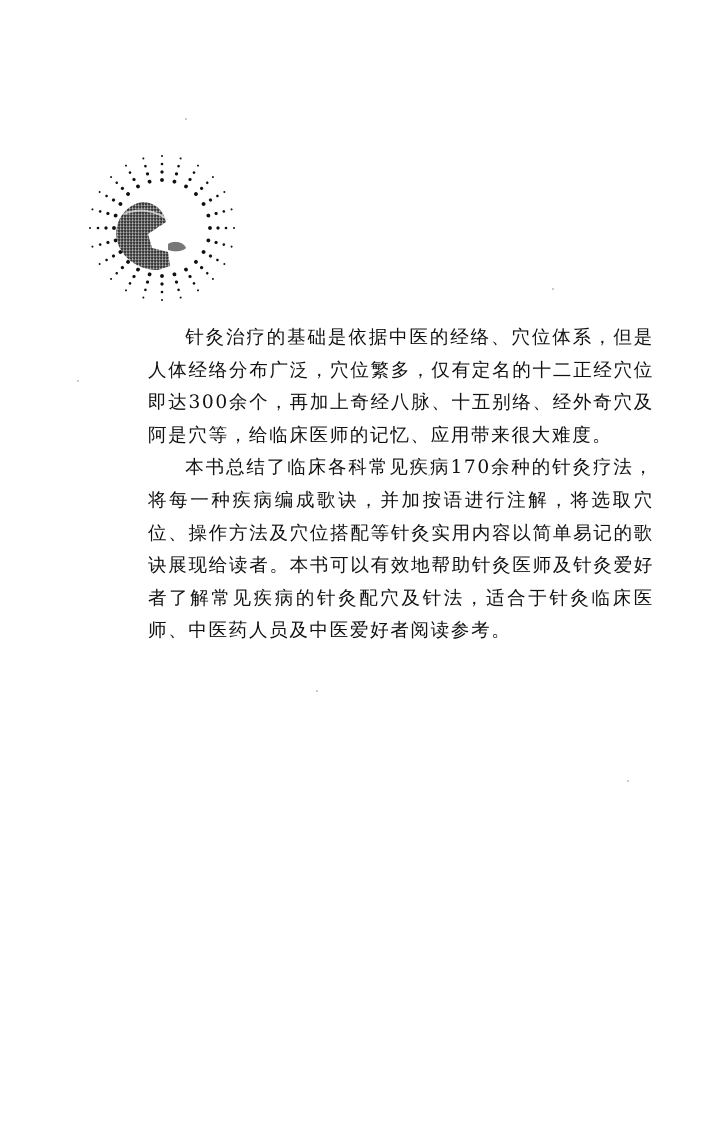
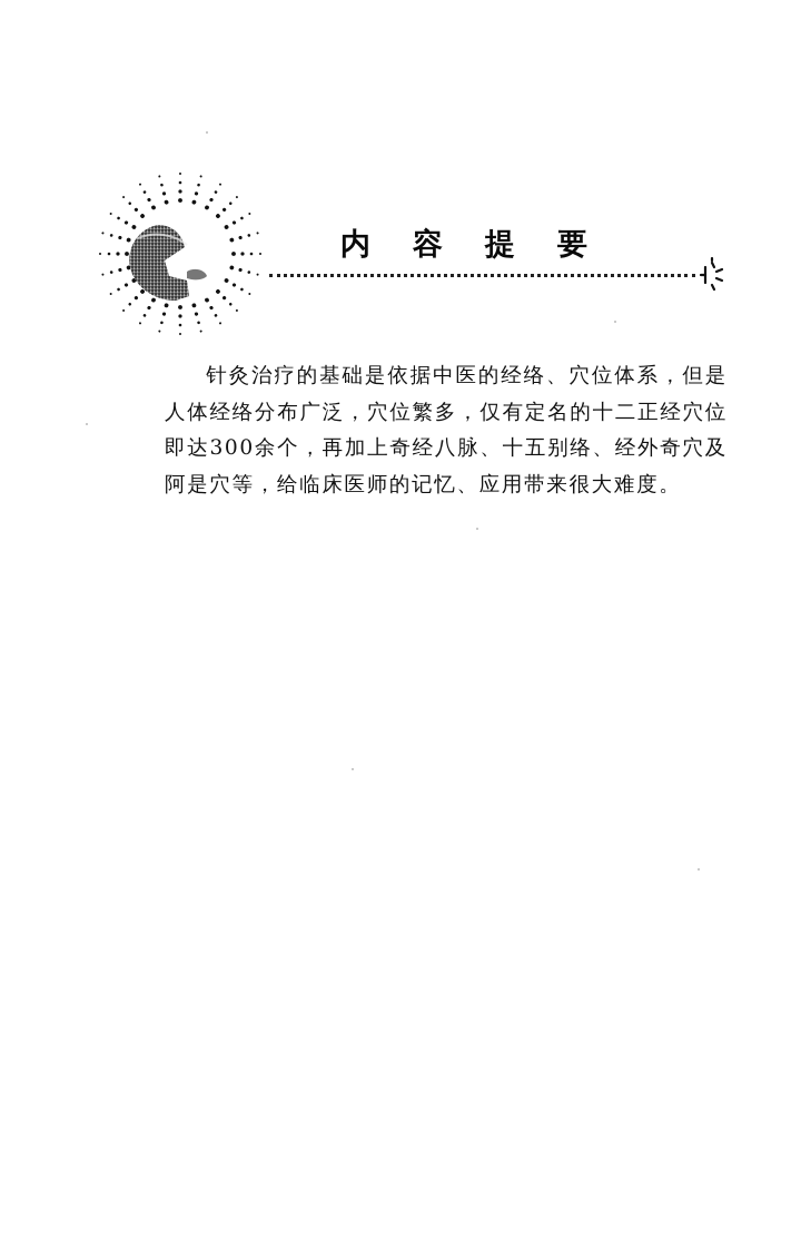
+ 内容提要
  针灸治疗的基础是依据中医的经络、穴位体系，但是人体经络分布广泛，穴位繁多，仅有定名的十二正经穴位即达300余个，再加上奇经八脉、十五别络、经外奇穴及阿是穴等，给临床医师的记忆、应用带来很大难度。
- 本书总结了临床各科常见疾病170余种的针灸疗法，将每一种疾病编成歌诀，并加按语进行注解，将选取穴位、操作方法及穴位搭配等针灸实用内容以简单易记的歌诀展现给读者。本书可以有效地帮助针灸医师及针灸爱好者了解常见疾病的针灸配穴及针法，适合于针灸临床医师、中医药人员及中医爱好者阅读参考。
